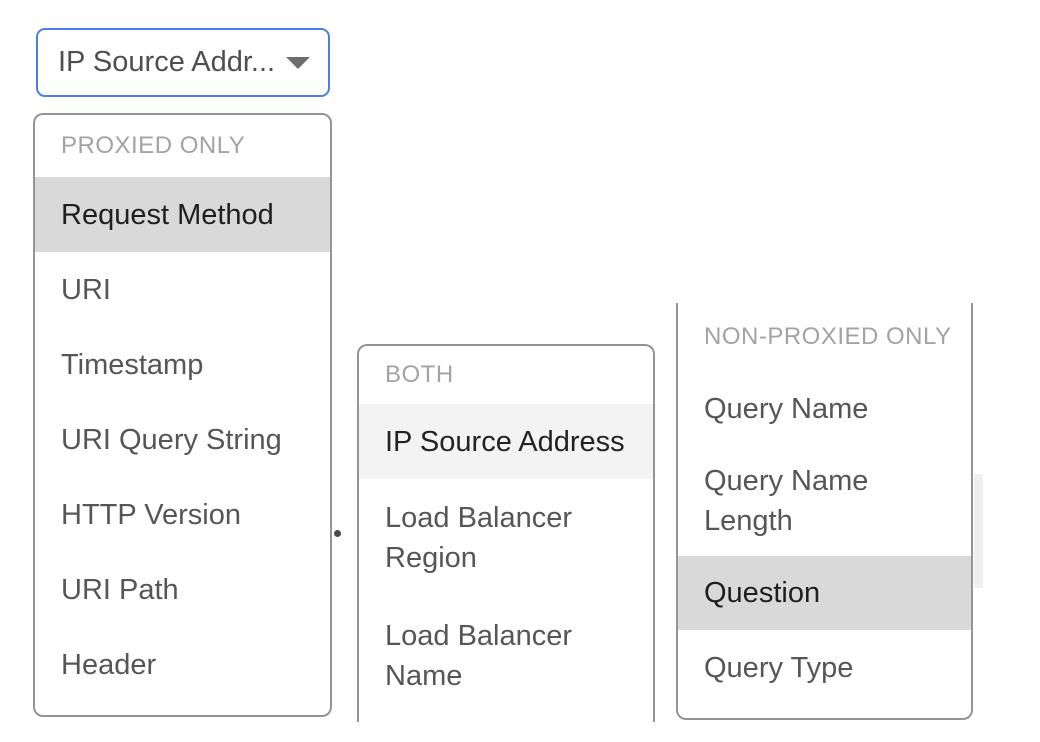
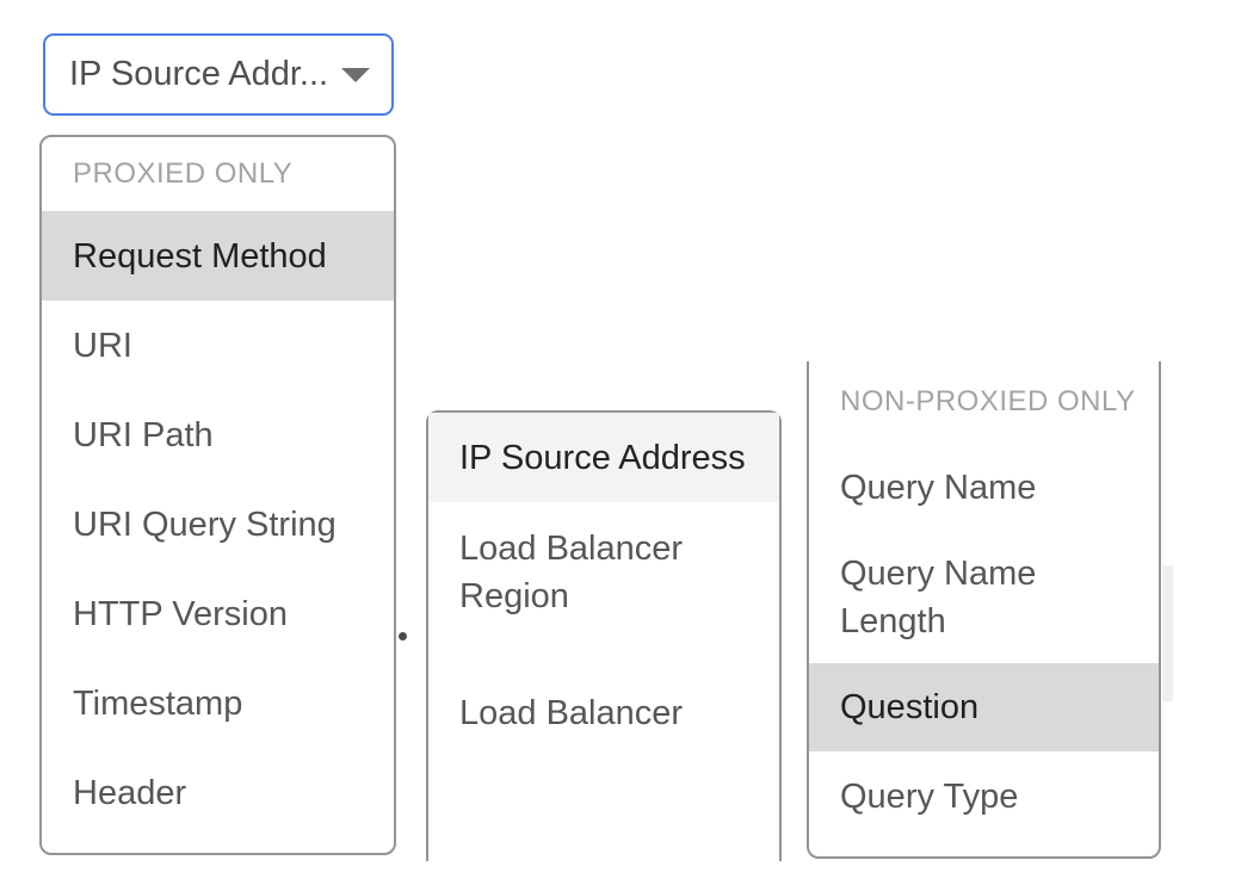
  IP Source Addr...
  PROXIED ONLY
  Request Method
  URI
- Timestamp
+ URI Path
  URI Query String
  HTTP Version
- URI Path
+ Timestamp
  Header
- BOTH
  IP Source Address
  Load Balancer
  Region
  Load Balancer
- Name
  NON-PROXIED ONLY
  Query Name
  Query Name
  Length
  Question
  Query Type
